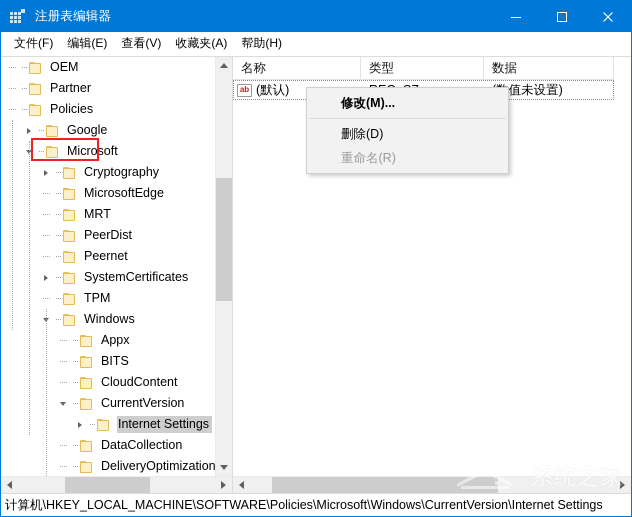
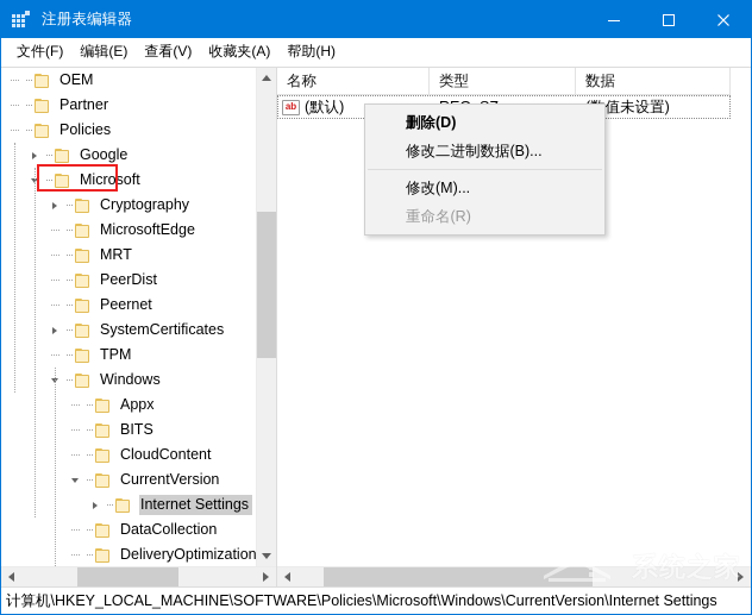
  注册表编辑器
  文件(F)
  编辑(E)
  查看(V)
  收藏夹(A)
  帮助(H)
  OEM
  Partner
  Policies
  Google
  Microsoft
  Cryptography
  MicrosoftEdge
  MRT
  PeerDist
  Peernet
  SystemCertificates
  TPM
  Windows
  Appx
  BITS
  CloudContent
  CurrentVersion
  Internet Settings
  DataCollection
  DeliveryOptimization
  名称
  类型
  数据
  ab
  (默认)
  值未设置)
  计算机\HKEY_LOCAL_MACHINE\SOFTWARE\Policies\Microsoft\Windows\CurrentVersion\Internet Settings
- 修改(M)...
+ 删除(D)
+ 修改二进制数据(B)...
- 删除(D)
+ 修改(M)...
  重命名(R)
  系统之家
